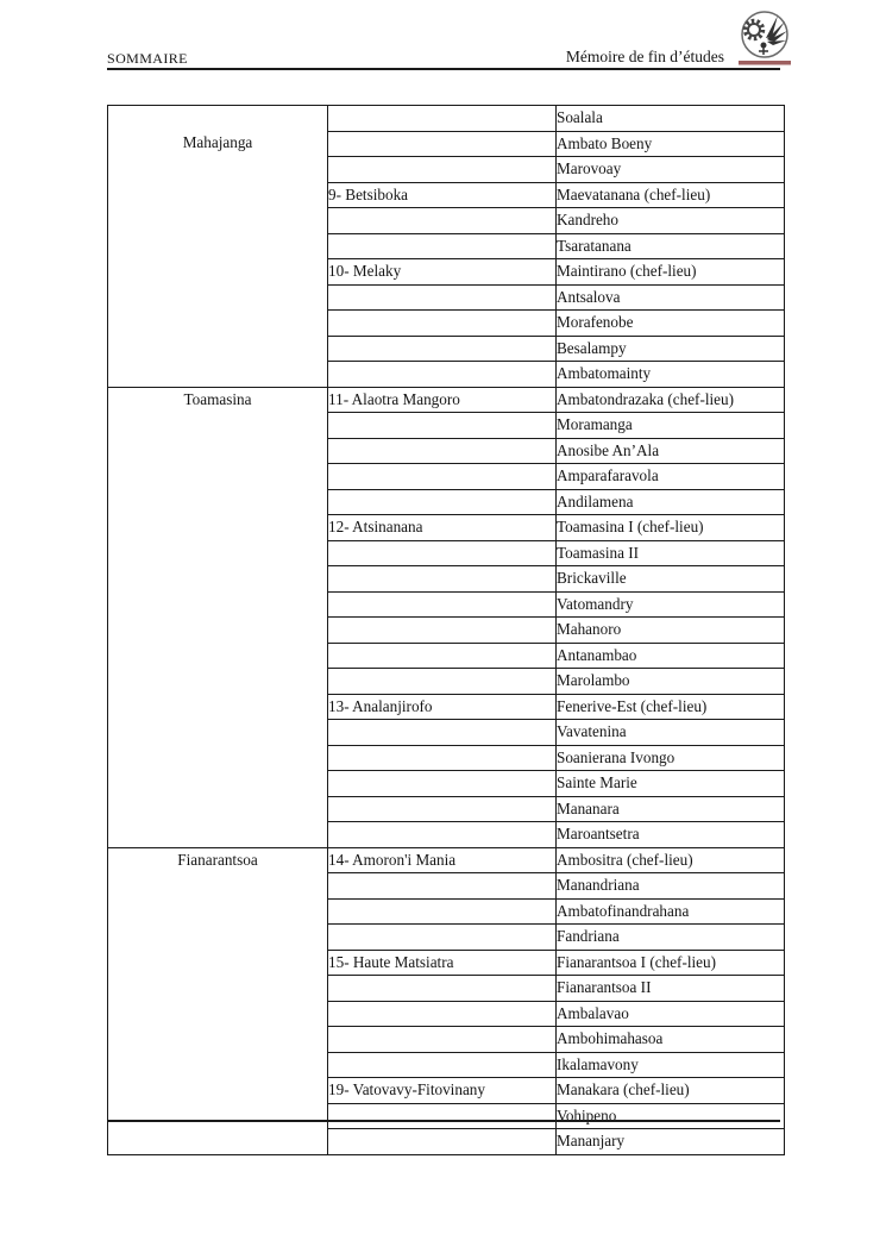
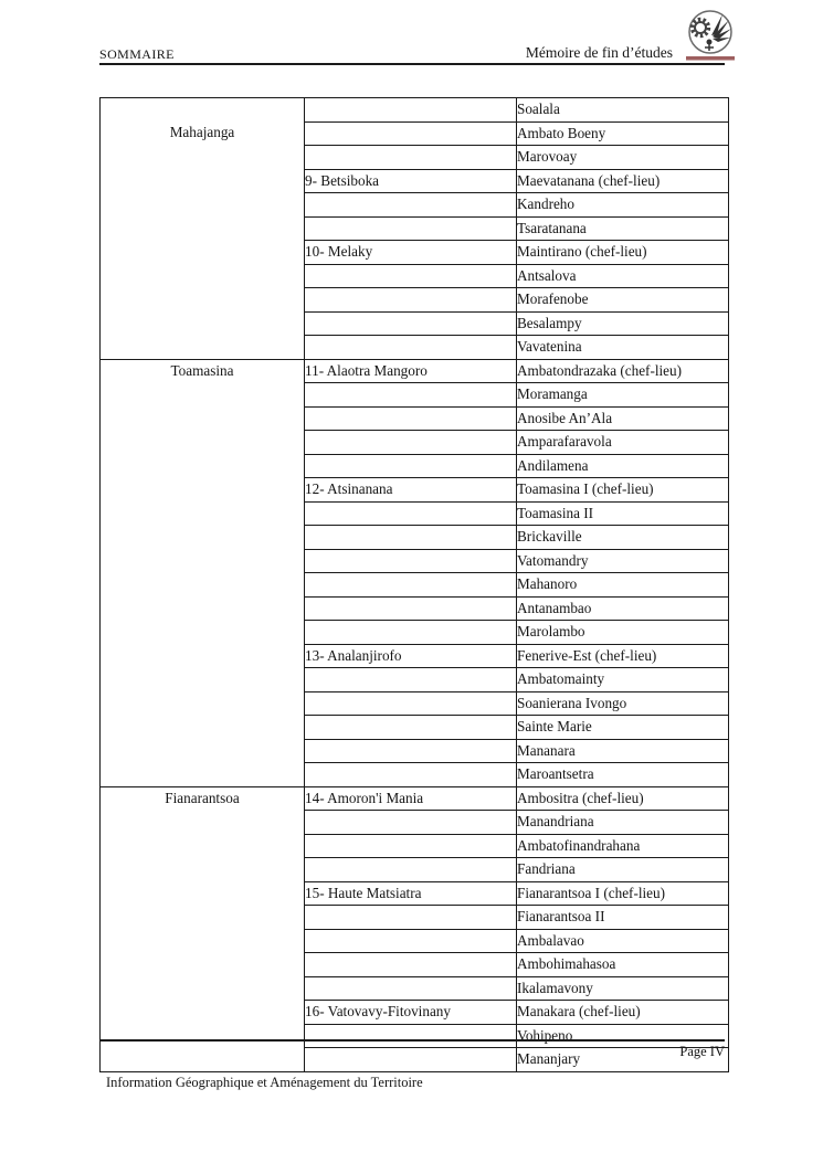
  SOMMAIRE
  Mémoire de fin d’études
  Mahajanga		Soalala
  	Ambato Boeny
  	Marovoay
  9- Betsiboka	Maevatanana (chef-lieu)
  	Kandreho
  	Tsaratanana
  10- Melaky	Maintirano (chef-lieu)
  	Antsalova
  	Morafenobe
  	Besalampy
- 	Ambatomainty
+ 	Vavatenina
  Toamasina	11- Alaotra Mangoro	Ambatondrazaka (chef-lieu)
  	Moramanga
  	Anosibe An’Ala
  	Amparafaravola
  	Andilamena
  12- Atsinanana	Toamasina I (chef-lieu)
  	Toamasina II
  	Brickaville
  	Vatomandry
  	Mahanoro
  	Antanambao
  	Marolambo
  13- Analanjirofo	Fenerive-Est (chef-lieu)
- 	Vavatenina
+ 	Ambatomainty
  	Soanierana Ivongo
  	Sainte Marie
  	Mananara
  	Maroantsetra
  Fianarantsoa	14- Amoron'i Mania	Ambositra (chef-lieu)
  	Manandriana
  	Ambatofinandrahana
  	Fandriana
  15- Haute Matsiatra	Fianarantsoa I (chef-lieu)
  	Fianarantsoa II
  	Ambalavao
  	Ambohimahasoa
  	Ikalamavony
- 19- Vatovavy-Fitovinany	Manakara (chef-lieu)
+ 16- Vatovavy-Fitovinany	Manakara (chef-lieu)
  	Vohipeno
  	Mananjary
+ Page IV
+ Information Géographique et Aménagement du Territoire
